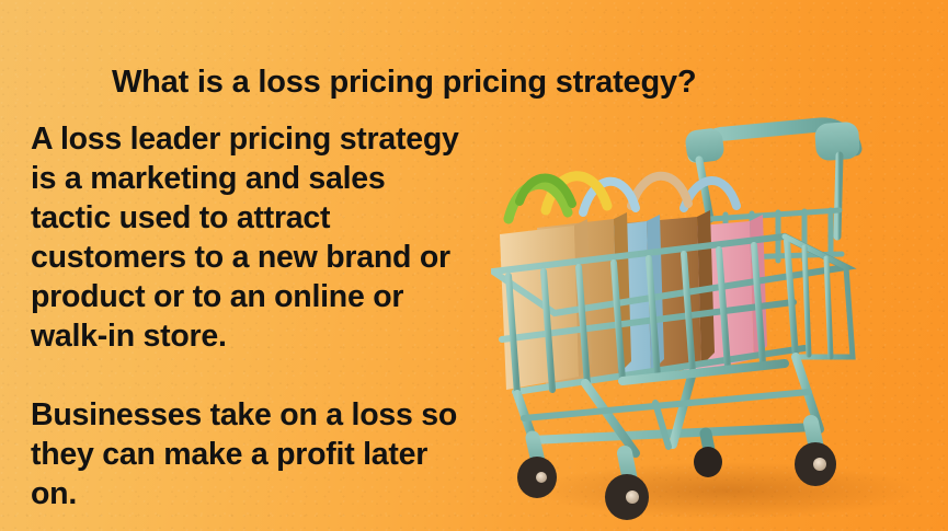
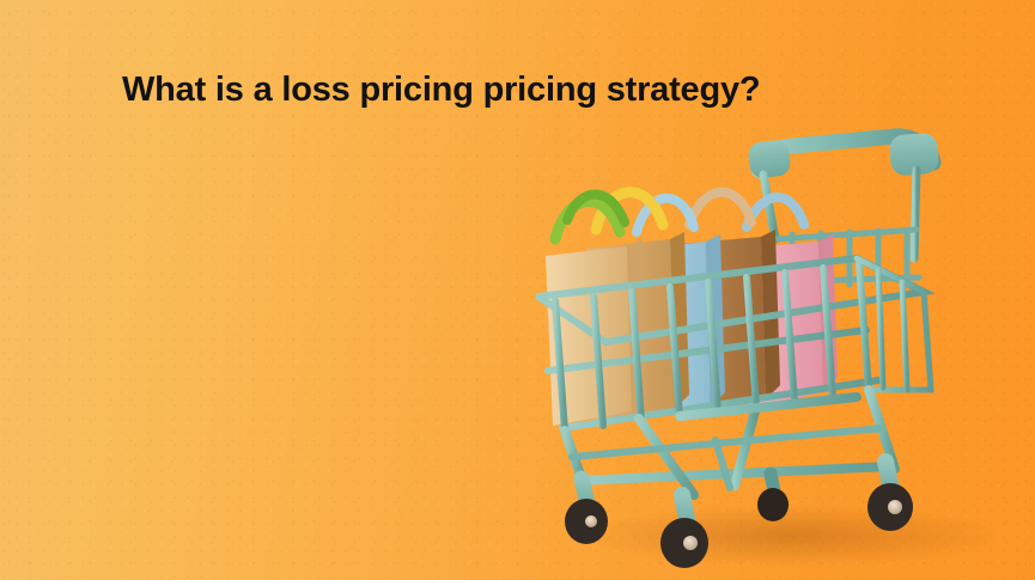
  What is a loss pricing pricing strategy?
- A loss leader pricing strategy is a marketing and sales tactic used to attract customers to a new brand or product or to an online or walk-in store.
- Businesses take on a loss so they can make a profit later on.
